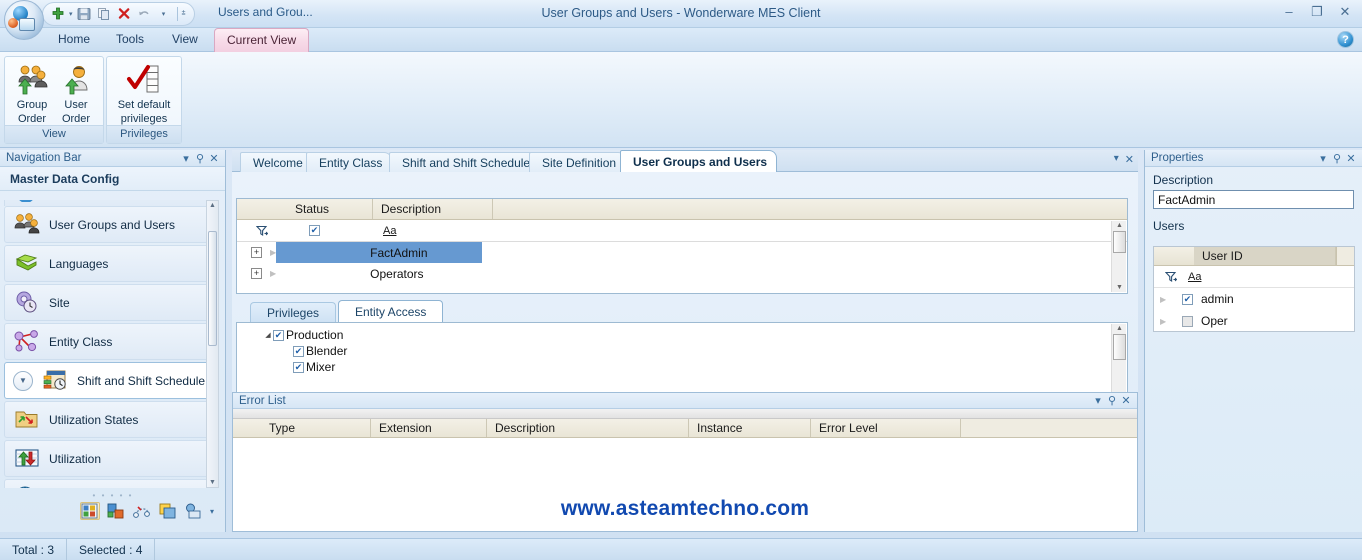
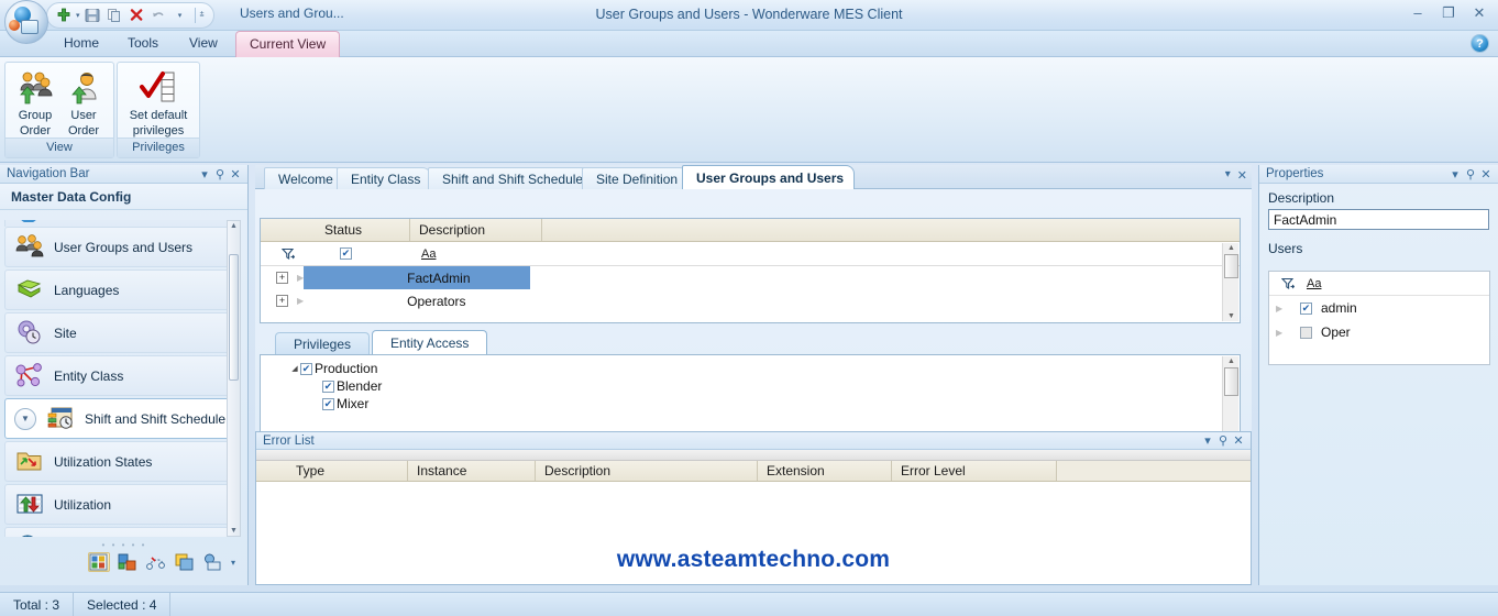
  User Groups and Users - Wonderware MES Client
  –
  ❐
  ✕
  Users and Grou...
  Home
  Tools
  View
  Current View
  ?
  Group
  Order
  User
  Order
  View
  Set default
  privileges
  Privileges
  Navigation Bar
  ▾
  ⚲
  ✕
  Master Data Config
  User Groups and Users
  Languages
  Site
  Entity Class
  ▼
  Shift and Shift Schedule
  Utilization States
  Utilization
  • • • • •
  ▾
  Welcome
  Entity Class
  Shift and Shift Schedule
  Site Definition
  User Groups and Users
  ▾
  ✕
  Status
  Description
  Aa
  +
  ▶
  FactAdmin
  +
  ▶
  Operators
  Privileges
  Entity Access
  Production
  Blender
  Mixer
  Error List
  ▾
  ⚲
  ✕
  Type
- Extension
+ Instance
  Description
- Instance
+ Extension
  Error Level
  www.asteamtechno.com
  Properties
  ▾
  ⚲
  ✕
  Description
  FactAdmin
  Users
- User ID
  Aa
  ▶
  admin
  ▶
  Oper
  Total : 3
  Selected : 4
